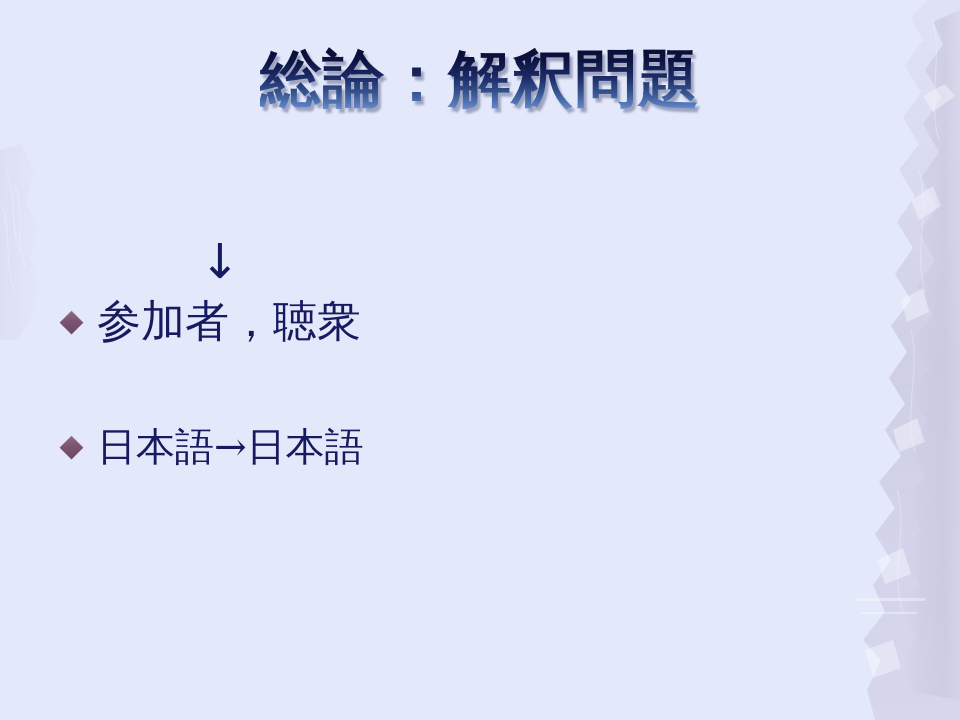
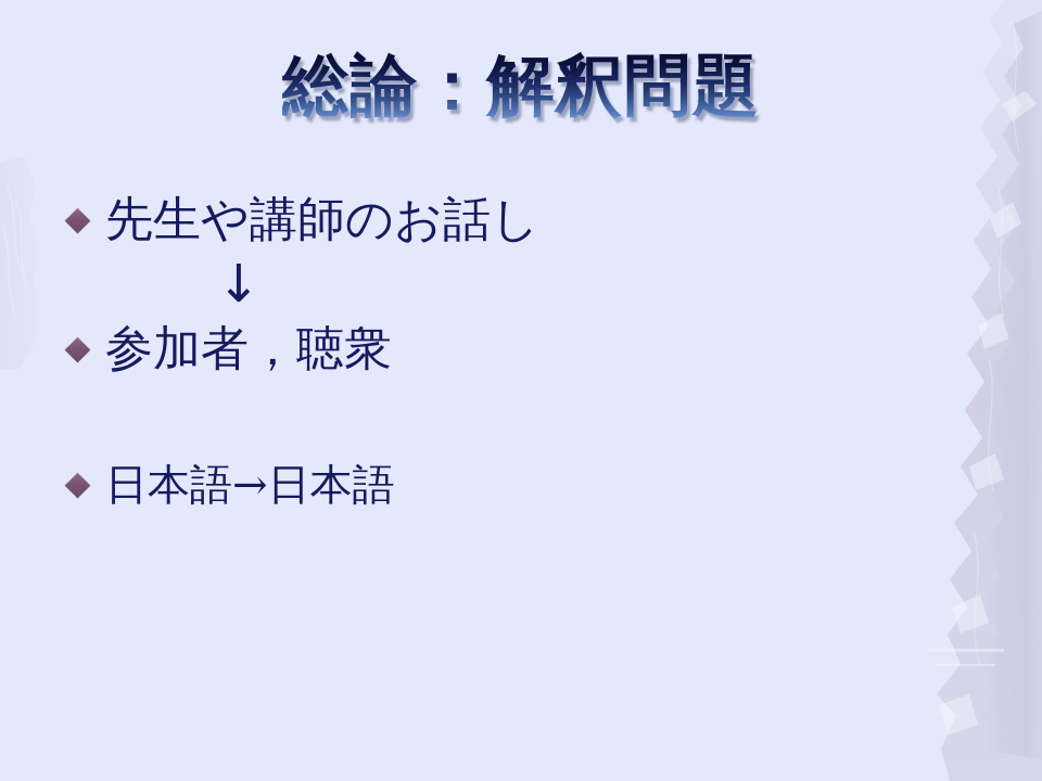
  総論：解釈問題
+ 先生や講師のお話し
  ↓
  参加者，聴衆
  日本語→日本語
